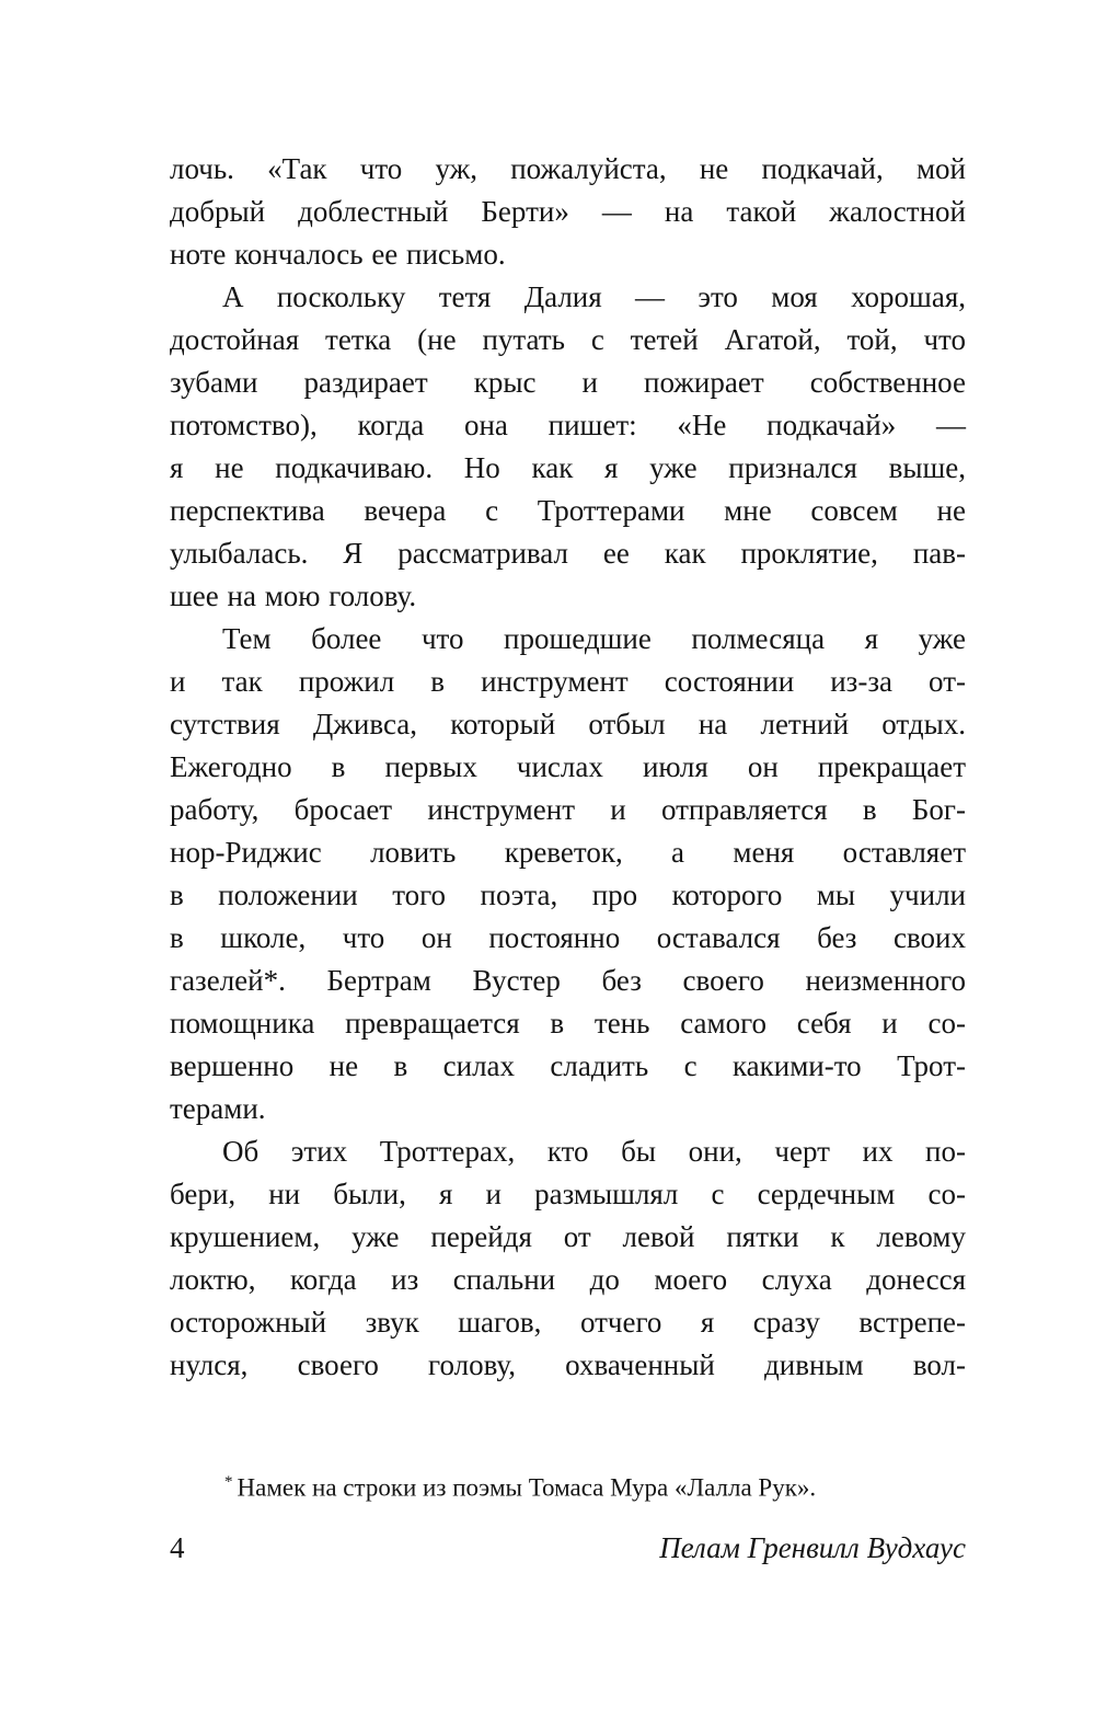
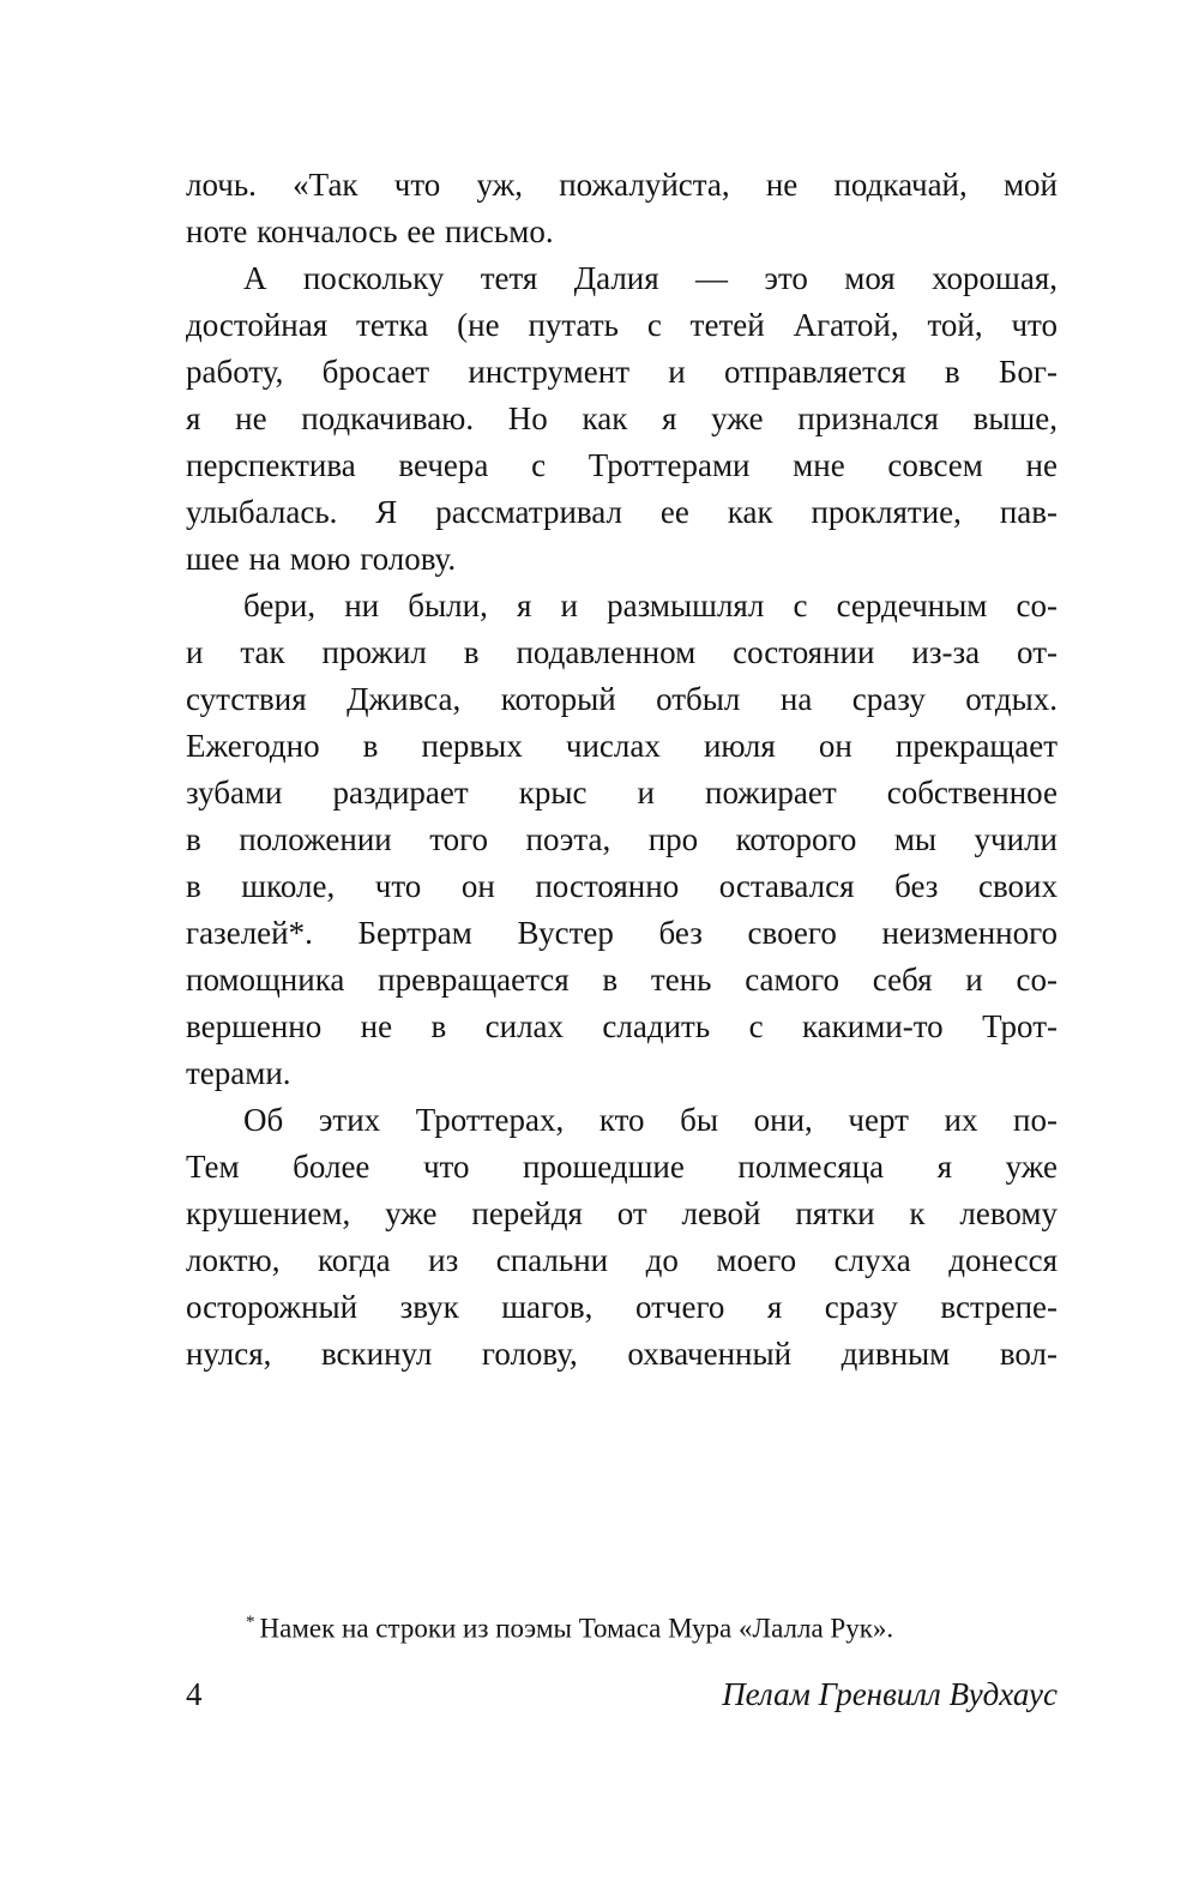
  лочь. «Так что уж, пожалуйста, не подкачай, мой
- добрый доблестный Берти» — на такой жалостной
  ноте кончалось ее письмо.
  А поскольку тетя Далия — это моя хорошая,
  достойная тетка (не путать с тетей Агатой, той, что
- зубами раздирает крыс и пожирает собственное
+ работу, бросает инструмент и отправляется в Бог-
- потомство), когда она пишет: «Не подкачай» —
  я не подкачиваю. Но как я уже признался выше,
  перспектива вечера с Троттерами мне совсем не
  улыбалась. Я рассматривал ее как проклятие, пав-
  шее на мою голову.
- Тем более что прошедшие полмесяца я уже
+ бери, ни были, я и размышлял с сердечным со-
- и так прожил в инструмент состоянии из-за от-
+ и так прожил в подавленном состоянии из-за от-
- сутствия Дживса, который отбыл на летний отдых.
+ сутствия Дживса, который отбыл на сразу отдых.
  Ежегодно в первых числах июля он прекращает
- работу, бросает инструмент и отправляется в Бог-
+ зубами раздирает крыс и пожирает собственное
- нор-Риджис ловить креветок, а меня оставляет
  в положении того поэта, про которого мы учили
  в школе, что он постоянно оставался без своих
  газелей*. Бертрам Вустер без своего неизменного
  помощника превращается в тень самого себя и со-
  вершенно не в силах сладить с какими-то Трот-
  терами.
  Об этих Троттерах, кто бы они, черт их по-
- бери, ни были, я и размышлял с сердечным со-
+ Тем более что прошедшие полмесяца я уже
  крушением, уже перейдя от левой пятки к левому
  локтю, когда из спальни до моего слуха донесся
  осторожный звук шагов, отчего я сразу встрепе-
- нулся, своего голову, охваченный дивным вол-
+ нулся, вскинул голову, охваченный дивным вол-
  * Намек на строки из поэмы Томаса Мура «Лалла Рук».
  4
  Пелам Гренвилл Вудхаус
